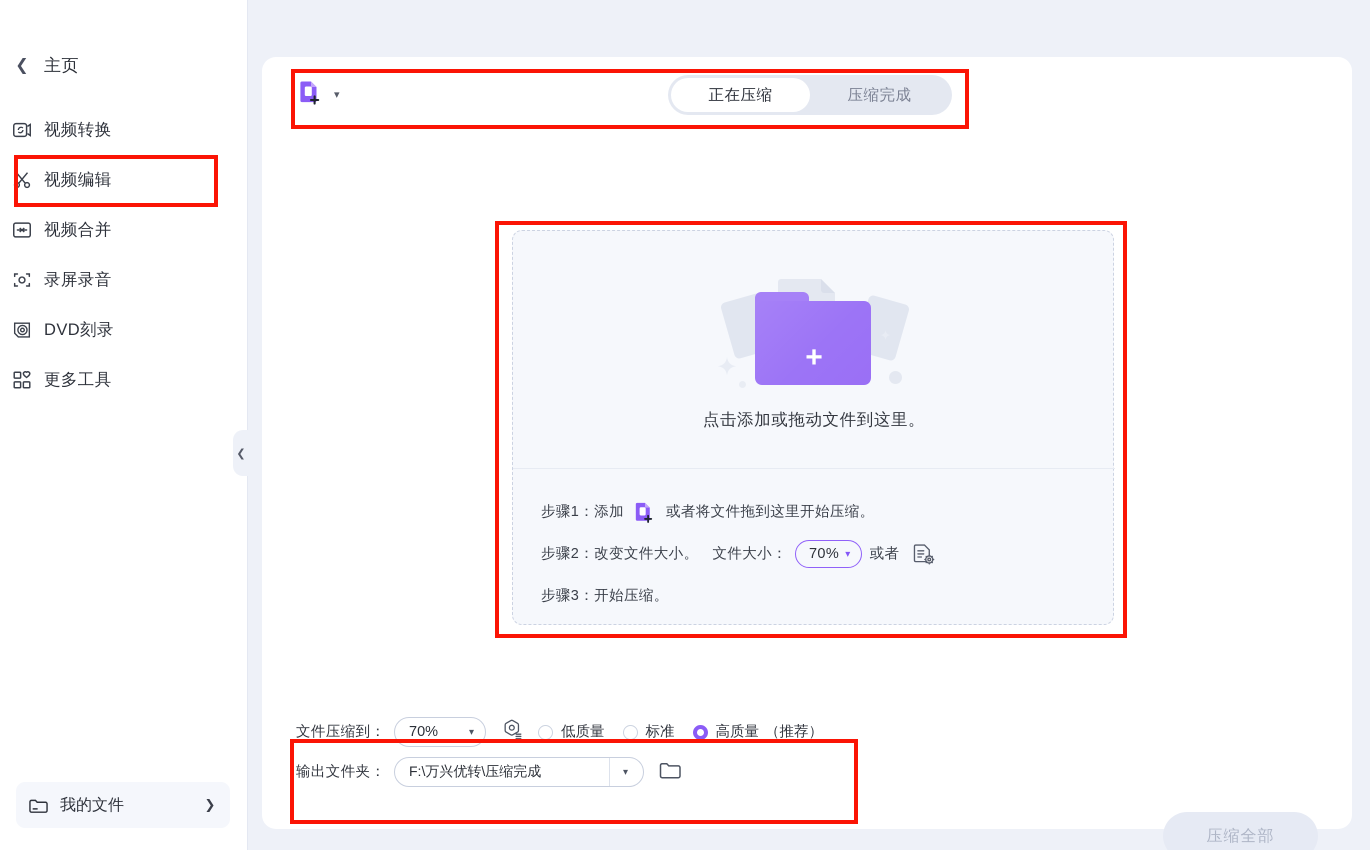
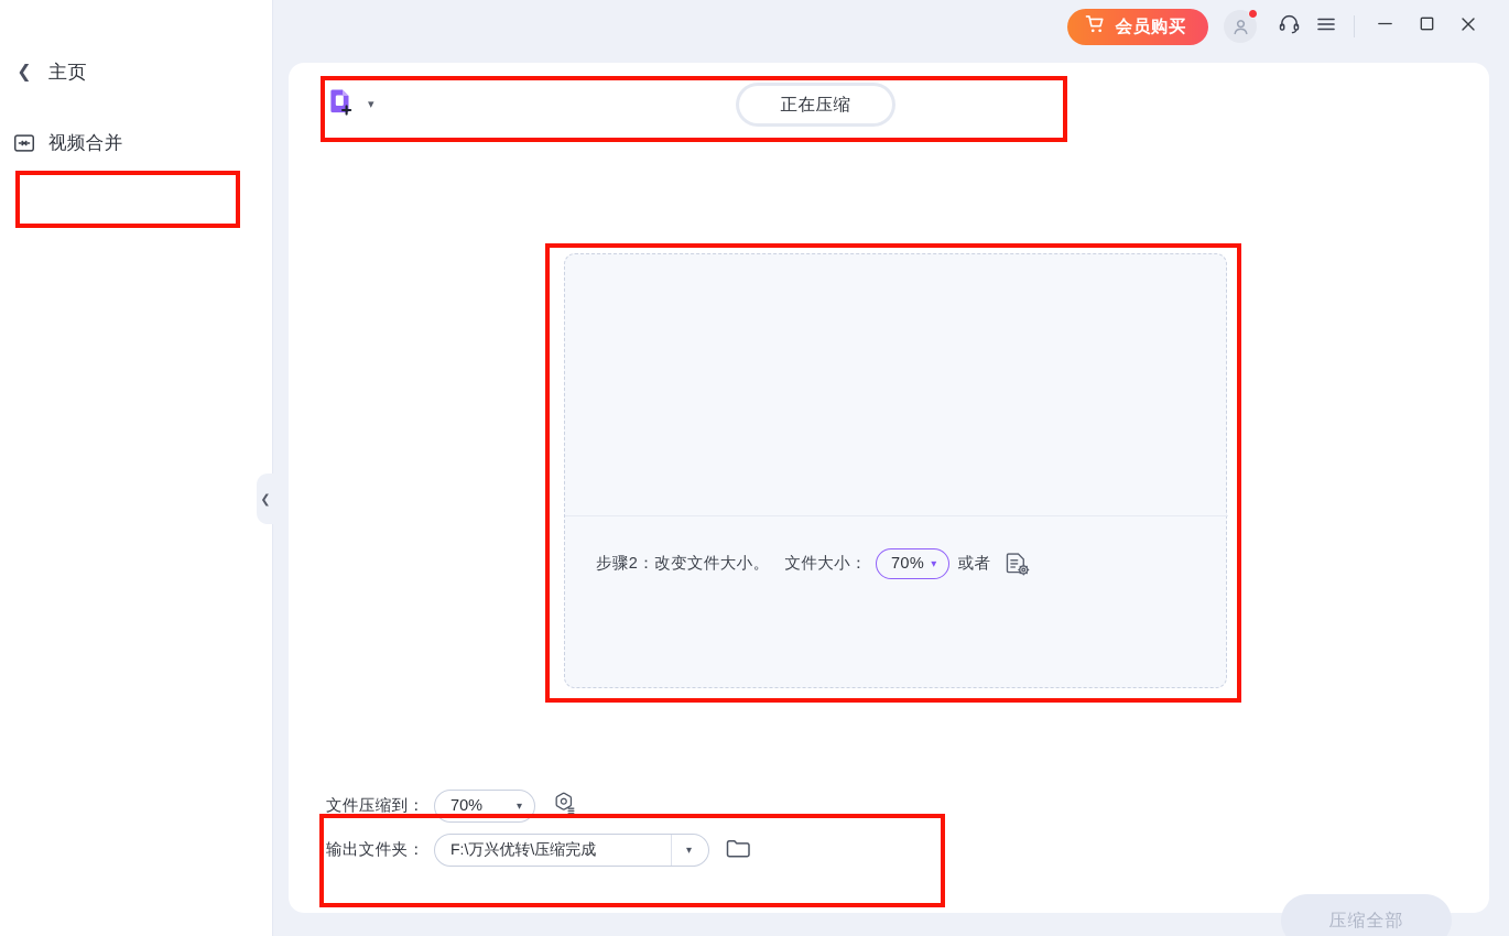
  ❮
  主页
- 视频转换
- 视频编辑
  视频合并
- 录屏录音
- DVD刻录
- 更多工具
- 我的文件
- ❯
  ❮
+ 会员购买
  ▾
  正在压缩
- 压缩完成
- +
- 点击添加或拖动文件到这里。
- 步骤1：添加
- 或者将文件拖到这里开始压缩。
  步骤2：改变文件大小。
  文件大小：
  70%
  ▾
  或者
- 步骤3：开始压缩。
  文件压缩到：
  70%
  ▾
- 低质量
- 标准
- 高质量
- （推荐）
  输出文件夹：
  F:\万兴优转\压缩完成
  ▾
  压缩全部
